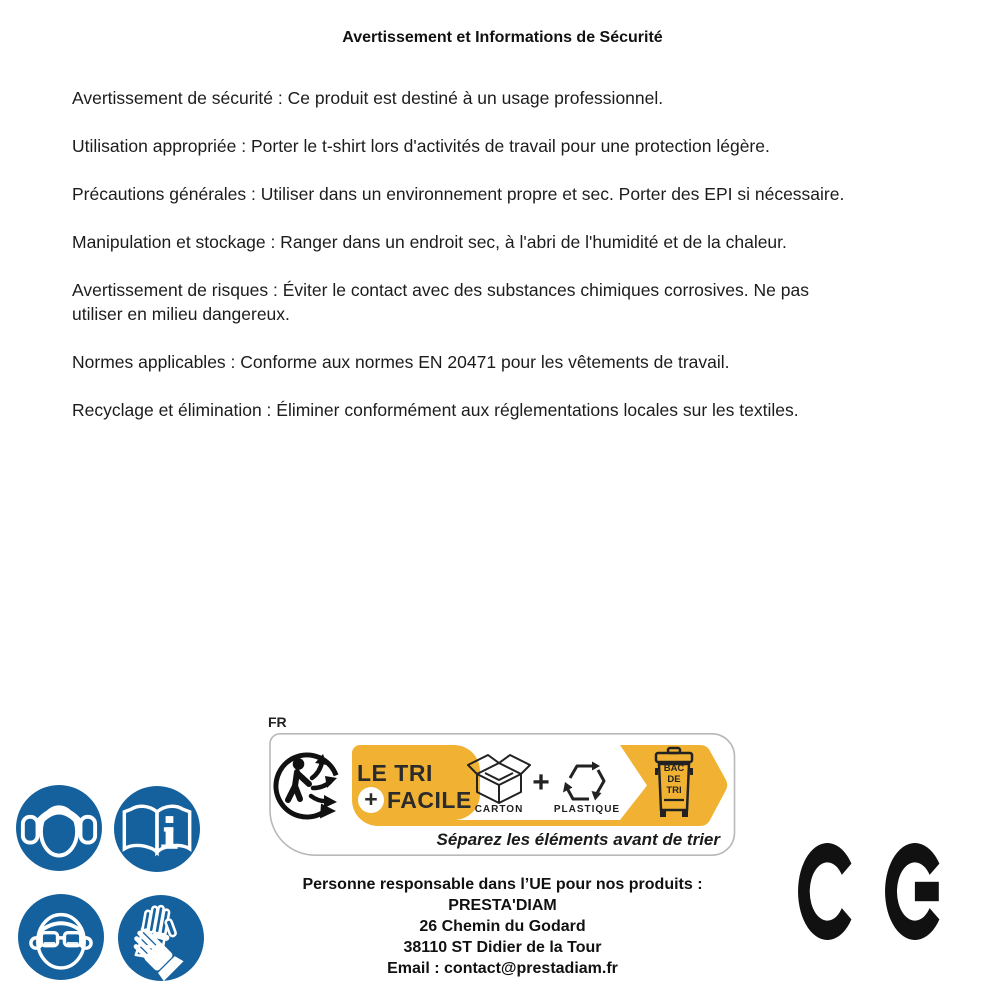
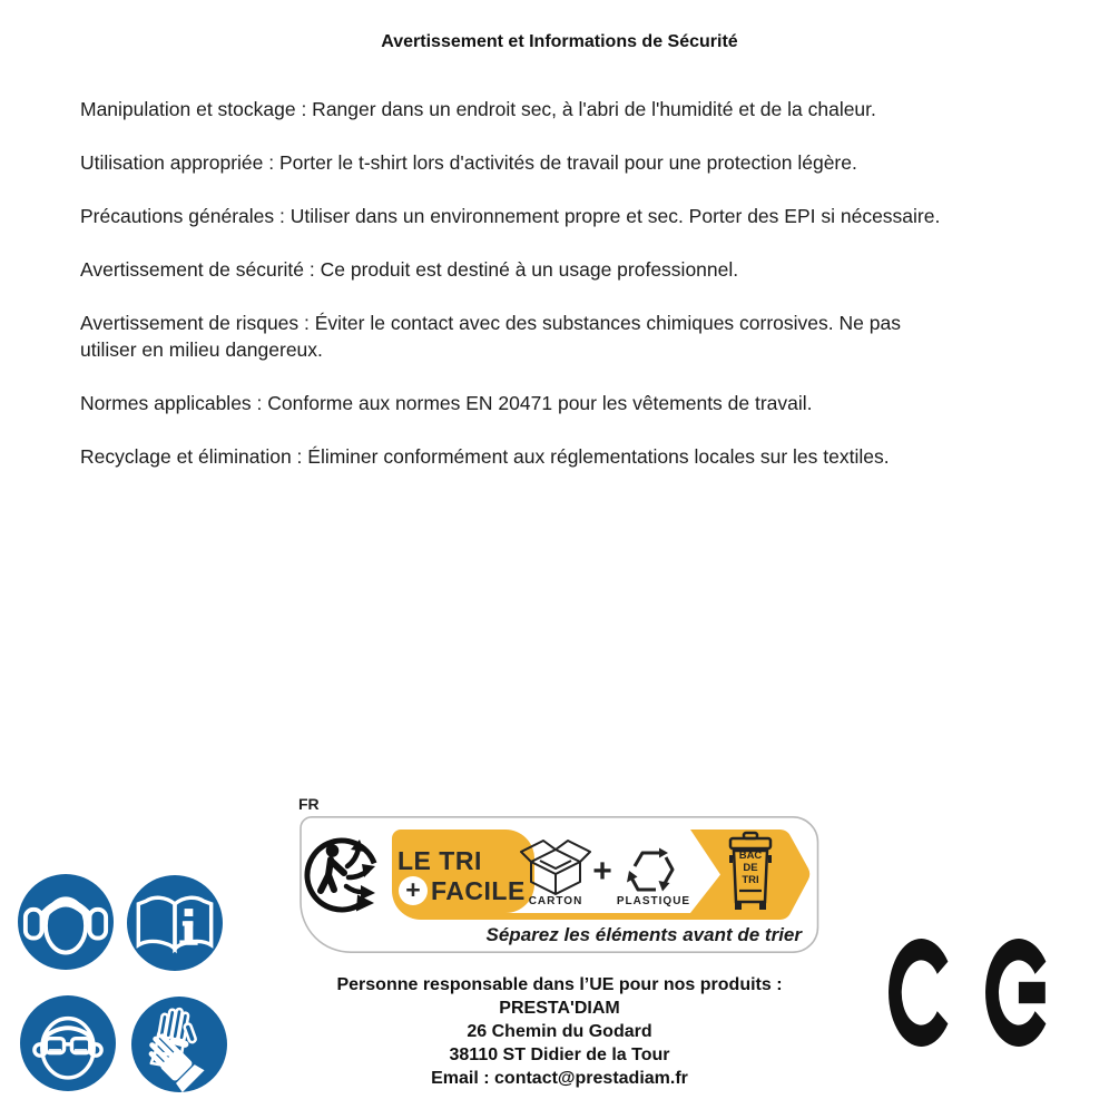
  Avertissement et Informations de Sécurité
- Avertissement de sécurité : Ce produit est destiné à un usage professionnel.
+ Manipulation et stockage : Ranger dans un endroit sec, à l'abri de l'humidité et de la chaleur.
  Utilisation appropriée : Porter le t-shirt lors d'activités de travail pour une protection légère.
  Précautions générales : Utiliser dans un environnement propre et sec. Porter des EPI si nécessaire.
- Manipulation et stockage : Ranger dans un endroit sec, à l'abri de l'humidité et de la chaleur.
+ Avertissement de sécurité : Ce produit est destiné à un usage professionnel.
  Avertissement de risques : Éviter le contact avec des substances chimiques corrosives. Ne pas
  utiliser en milieu dangereux.
  Normes applicables : Conforme aux normes EN 20471 pour les vêtements de travail.
  Recyclage et élimination : Éliminer conformément aux réglementations locales sur les textiles.
  FR
  LE TRI
  +
  FACILE
  CARTON
  +
  PLASTIQUE
  BAC
  DE
  TRI
  Séparez les éléments avant de trier
  Personne responsable dans l’UE pour nos produits :
  PRESTA'DIAM
  26 Chemin du Godard
  38110 ST Didier de la Tour
  Email : contact@prestadiam.fr
